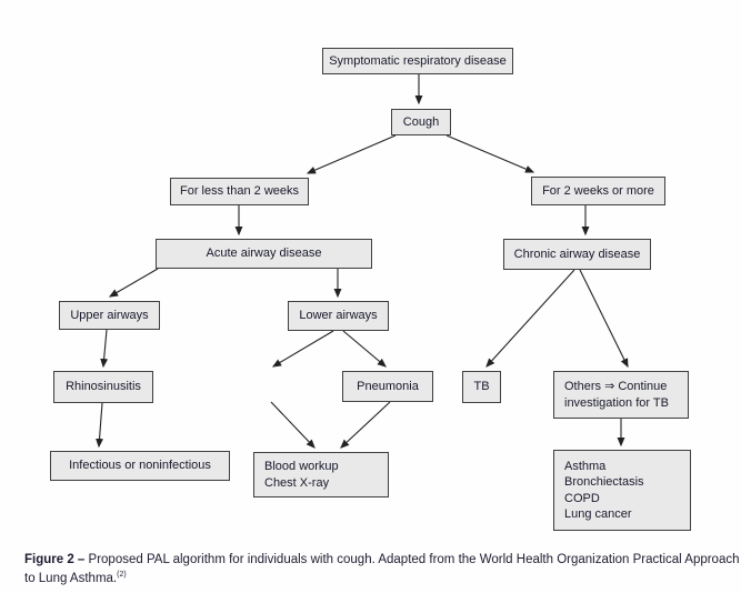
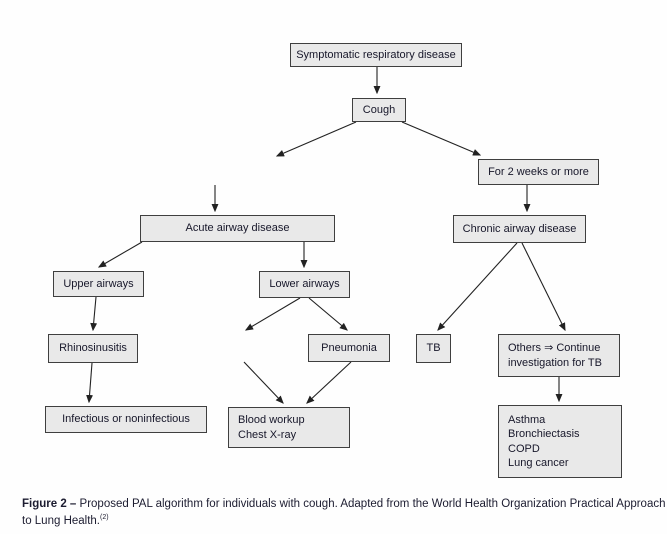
  Symptomatic respiratory disease
  Cough
- For less than 2 weeks
  For 2 weeks or more
  Acute airway disease
  Chronic airway disease
  Upper airways
  Lower airways
  Rhinosinusitis
  Pneumonia
  TB
  Others ⇒ Continue
  investigation for TB
  Infectious or noninfectious
  Blood workup
  Chest X-ray
  Asthma
  Bronchiectasis
  COPD
  Lung cancer
- Figure 2 – Proposed PAL algorithm for individuals with cough. Adapted from the World Health Organization Practical Approach to Lung Asthma.
+ Figure 2 – Proposed PAL algorithm for individuals with cough. Adapted from the World Health Organization Practical Approach to Lung Health.
